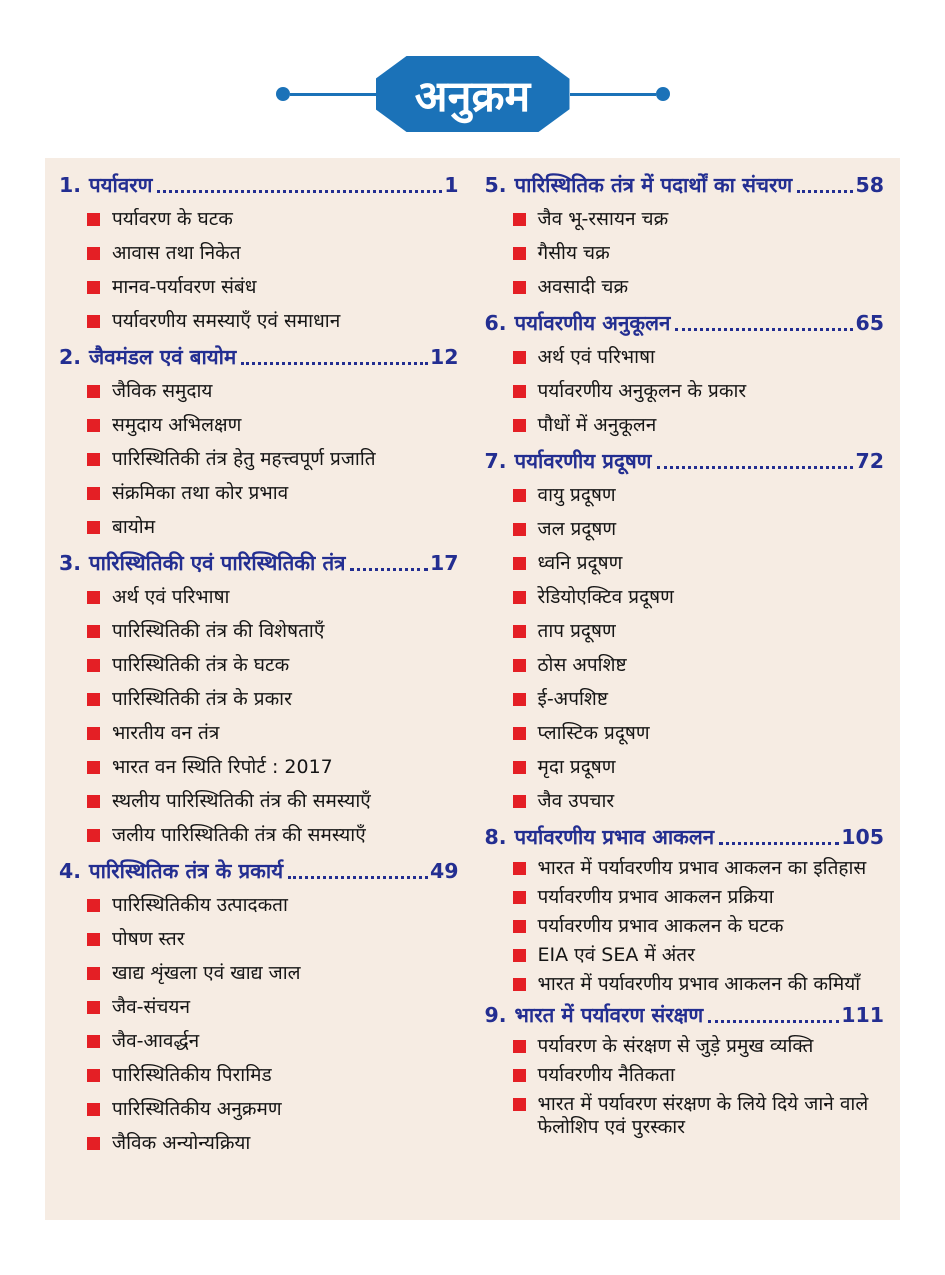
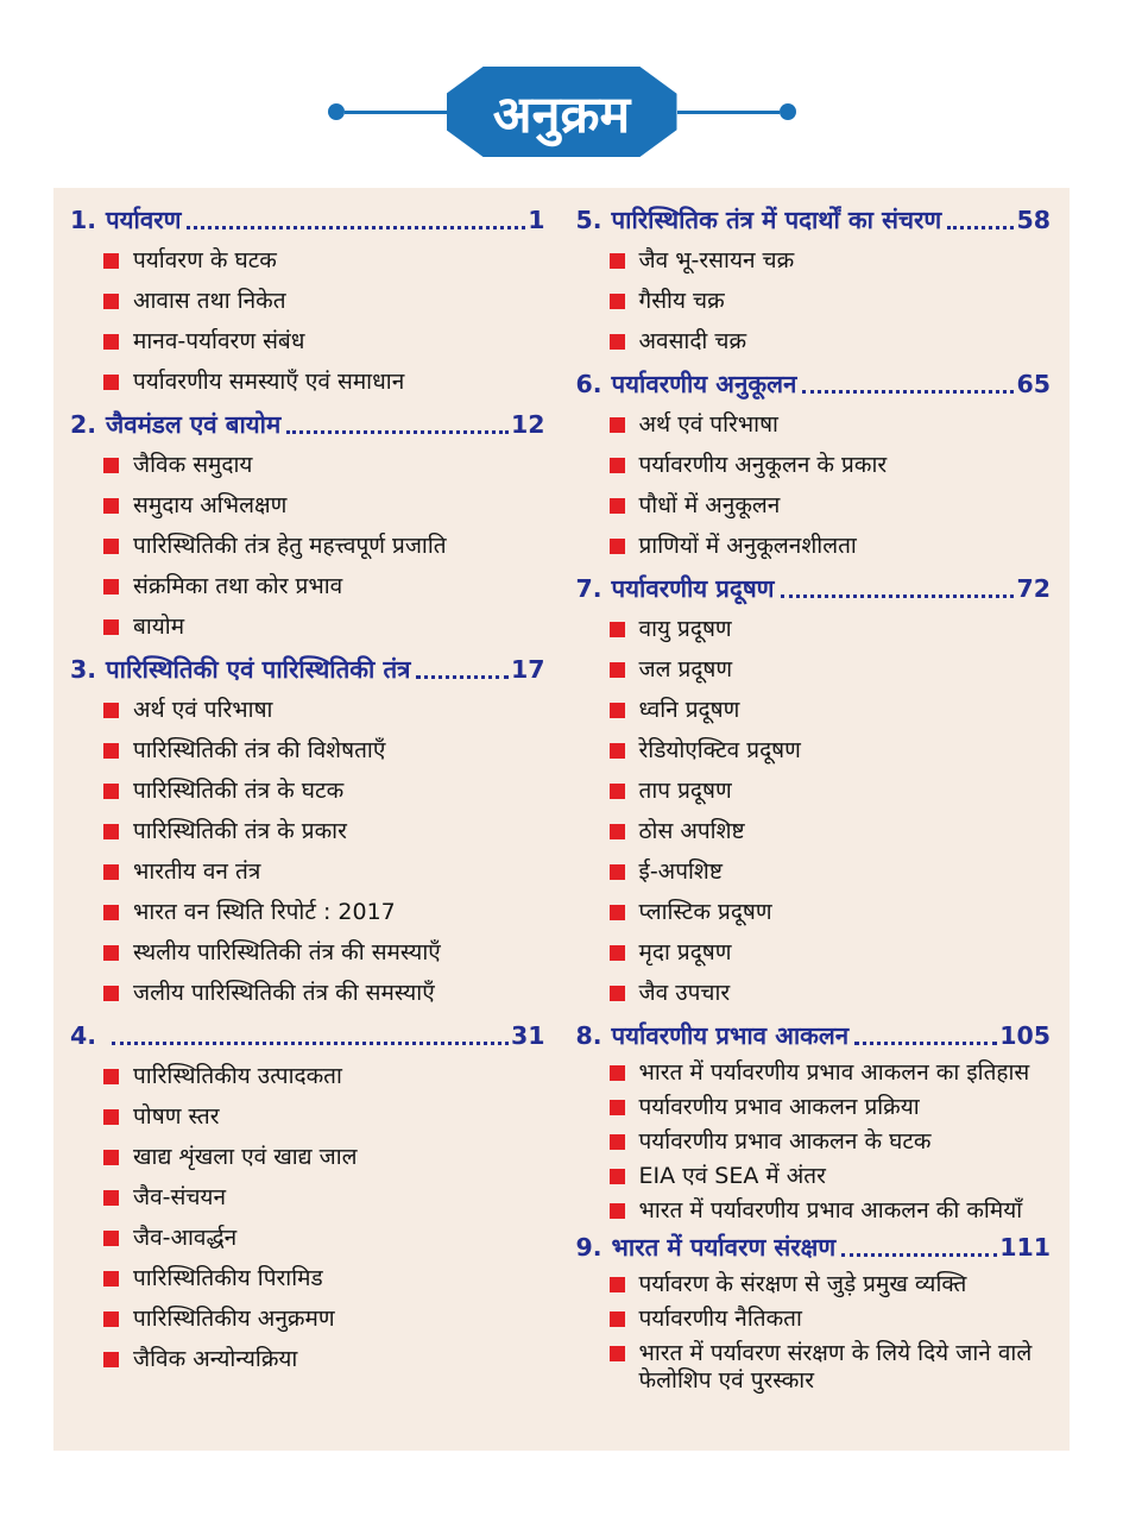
  अनुक्रम
  1.
  पर्यावरण
  1
  पर्यावरण के घटक
  आवास तथा निकेत
  मानव-पर्यावरण संबंध
  पर्यावरणीय समस्याएँ एवं समाधान
  2.
  जैवमंडल एवं बायोम
  12
  जैविक समुदाय
  समुदाय अभिलक्षण
  पारिस्थितिकी तंत्र हेतु महत्त्वपूर्ण प्रजाति
  संक्रमिका तथा कोर प्रभाव
  बायोम
  3.
  पारिस्थितिकी एवं पारिस्थितिकी तंत्र
  17
  अर्थ एवं परिभाषा
  पारिस्थितिकी तंत्र की विशेषताएँ
  पारिस्थितिकी तंत्र के घटक
  पारिस्थितिकी तंत्र के प्रकार
  भारतीय वन तंत्र
  भारत वन स्थिति रिपोर्ट : 2017
  स्थलीय पारिस्थितिकी तंत्र की समस्याएँ
  जलीय पारिस्थितिकी तंत्र की समस्याएँ
  4.
- पारिस्थितिक तंत्र के प्रकार्य
- 49
+ 31
  पारिस्थितिकीय उत्पादकता
  पोषण स्तर
  खाद्य शृंखला एवं खाद्य जाल
  जैव-संचयन
  जैव-आवर्द्धन
  पारिस्थितिकीय पिरामिड
  पारिस्थितिकीय अनुक्रमण
  जैविक अन्योन्यक्रिया
  5.
  पारिस्थितिक तंत्र में पदार्थों का संचरण
  58
  जैव भू-रसायन चक्र
  गैसीय चक्र
  अवसादी चक्र
  6.
  पर्यावरणीय अनुकूलन
  65
  अर्थ एवं परिभाषा
  पर्यावरणीय अनुकूलन के प्रकार
  पौधों में अनुकूलन
+ प्राणियों में अनुकूलनशीलता
  7.
  पर्यावरणीय प्रदूषण
  72
  वायु प्रदूषण
  जल प्रदूषण
  ध्वनि प्रदूषण
  रेडियोएक्टिव प्रदूषण
  ताप प्रदूषण
  ठोस अपशिष्ट
  ई-अपशिष्ट
  प्लास्टिक प्रदूषण
  मृदा प्रदूषण
  जैव उपचार
  8.
  पर्यावरणीय प्रभाव आकलन
  105
  भारत में पर्यावरणीय प्रभाव आकलन का इतिहास
  पर्यावरणीय प्रभाव आकलन प्रक्रिया
  पर्यावरणीय प्रभाव आकलन के घटक
  EIA एवं SEA में अंतर
  भारत में पर्यावरणीय प्रभाव आकलन की कमियाँ
  9.
  भारत में पर्यावरण संरक्षण
  111
  पर्यावरण के संरक्षण से जुड़े प्रमुख व्यक्ति
  पर्यावरणीय नैतिकता
  भारत में पर्यावरण संरक्षण के लिये दिये जाने वाले फेलोशिप एवं पुरस्कार
